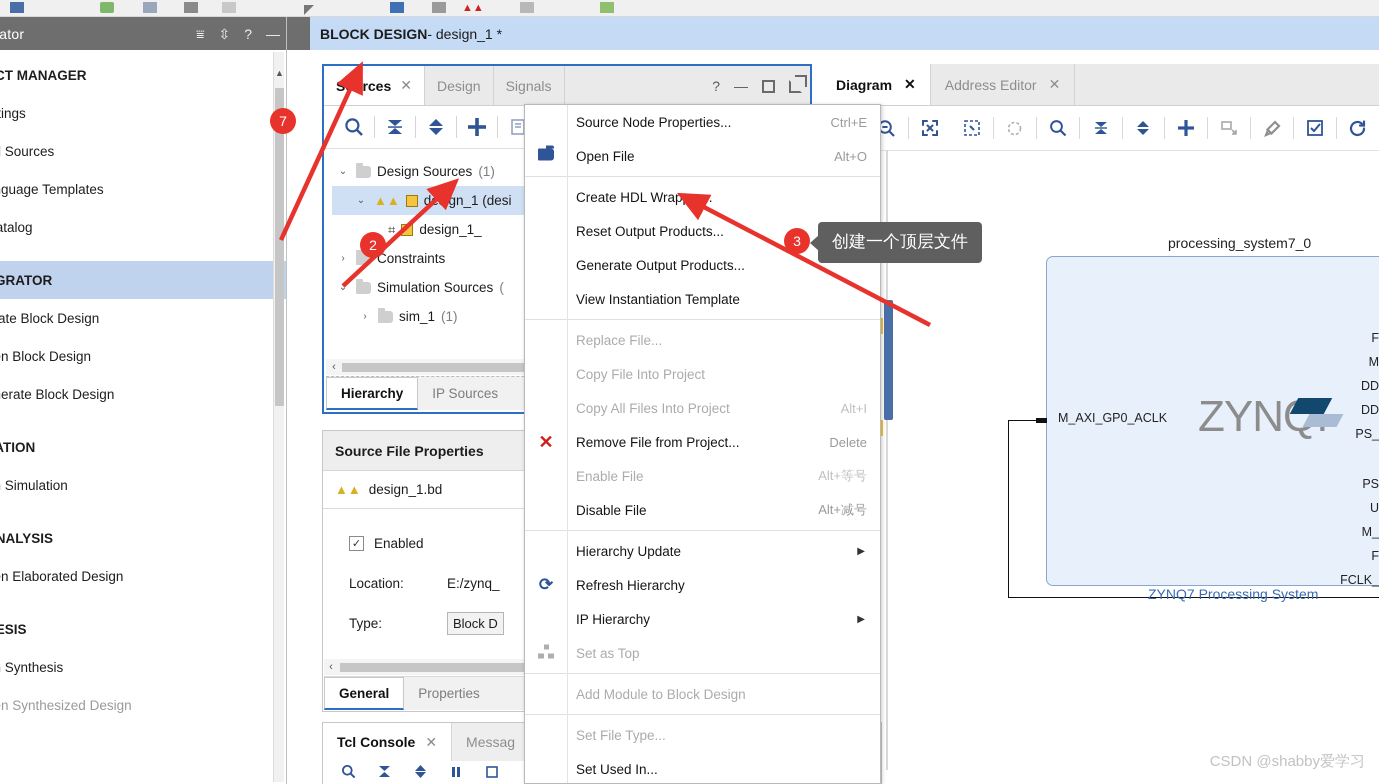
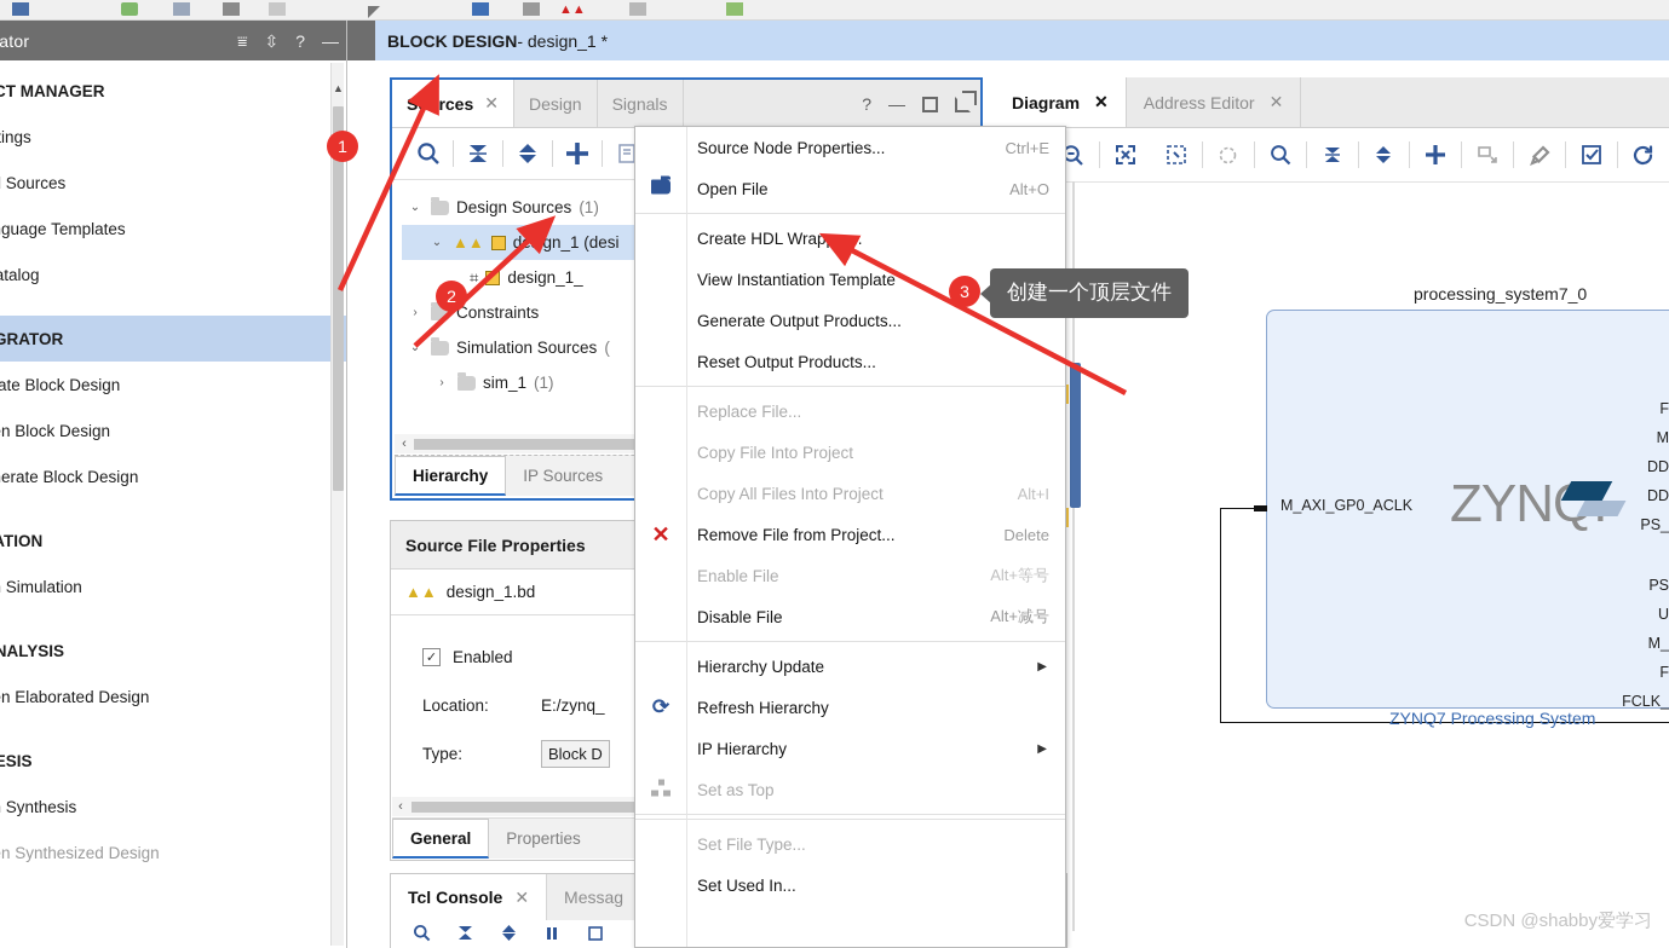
  ⩸
  ⇳
  ?
  —
  T MANAGER
  Sources
  guage Templates
  talog
  GRATOR
  ate Block Design
  n Block Design
  erate Block Design
  Simulation
  NALYSIS
  n Elaborated Design
  ESIS
  Synthesis
  n Synthesized Design
  ▲
  BLOCK DESIGN
  - design_1 *
  Diagram
  ✕
  Address Editor
  ✕
  processing_system7_0
  M_AXI_GP0_ACLK
  ZYNQ
  F
  M
  DD
  DD
  PS_
  PS
  U
  M_
  F
  FCLK_
  ZYNQ7 Processing System
  Surces
  ✕
  Design
  Signals
  ?
  —
  ⌄
  Design Sources
  (1)
  ⌄
  ▲▲
  dsign_1 (desi
  ⌗
  design_1_
  ›
  Constraints
  ⌄
  Simulation Sources
  (
  ›
  sim_1
  (1)
  ‹
  Hierarchy
  IP Sources
  Source File Properties
  ▲▲
  design_1.bd
  ✓
  Enabled
  Location:
  E:/zynq_
  Type:
  Block D
  ‹
  General
  Properties
  Tcl Console
  ✕
  Messag
  Source Node Properties...
  Ctrl+E
  Open File
  Alt+O
  Create HDL Wrapper...
- Reset Output Products...
+ View Instantiation Template
  Generate Output Products...
- View Instantiation Template
+ Reset Output Products...
  Replace File...
  Copy File Into Project
  Copy All Files Into Project
  Alt+I
  ✕
  Remove File from Project...
  Delete
  Enable File
  Alt+等号
  Disable File
  Alt+减号
  Hierarchy Update
  ▶
  ⟳
  Refresh Hierarchy
  IP Hierarchy
  ▶
  Set as Top
- Add Module to Block Design
  Set File Type...
  Set Used In...
- 7
+ 1
  2
  3
  创建一个顶层文件
  CSDN @shabby爱学习
